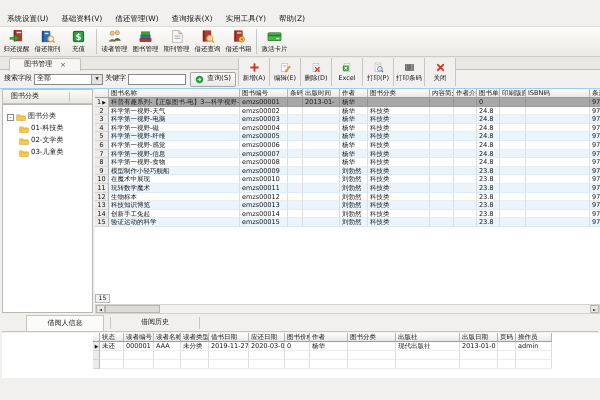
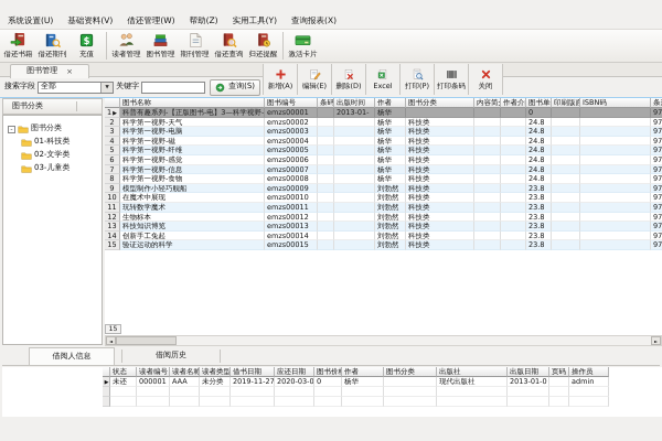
  系统设置(U)
  基础资料(V)
  借还管理(W)
- 查询报表(X)
+ 帮助(Z)
  实用工具(Y)
- 帮助(Z)
+ 查询报表(X)
- 归还提醒
+ 借还书籍
  借还期刊
  充值
  读者管理
  图书管理
  期刊管理
  借还查询
- 借还书籍
+ 归还提醒
  激活卡片
  图书管理
  ×
  搜索字段
  全部
  关键字
  查询(S)
  新增(A)
  编辑(E)
  删除(D)
  Excel
  打印(P)
  打印条码
  关闭
  图书分类
  图书分类
  01-科技类
  02-文学类
  03-儿童类
  图书名称
  图书编号
  条码
  出版时间
  作者
  图书分类
  内容简
  作者介
  图书单
  印刷版面
  ISBN码
  科普有趣系列-【正版图书-电】3—科学视野
  emzs00001
  2013-01-
  杨华
  0
  97
  2
  科学第一视野-天气
  emzs00002
  杨华
  科技类
  24.8
  97
  3
  科学第一视野-电脑
  emzs00003
  杨华
  科技类
  24.8
  97
  4
  科学第一视野-磁
  emzs00004
  杨华
  科技类
  24.8
  97
  5
  科学第一视野-纤维
  emzs00005
  杨华
  科技类
  24.8
  97
  6
  科学第一视野-感觉
  emzs00006
  杨华
  科技类
  24.8
  97
  7
  科学第一视野-信息
  emzs00007
  杨华
  科技类
  24.8
  97
  8
  科学第一视野-食物
  emzs00008
  杨华
  科技类
  24.8
  97
  9
  模型制作小轻巧舰船
  emzs00009
  刘勃然
  科技类
  23.8
  97
  10
  在魔术中展现
  emzs00010
  刘勃然
  科技类
  23.8
  97
  11
  玩转数学魔术
  emzs00011
  刘勃然
  科技类
  23.8
  97
  12
  生物标本
  emzs00012
  刘勃然
  科技类
  23.8
  97
  13
  科技知识博览
  emzs00013
  刘勃然
  科技类
  23.8
  97
  14
  创新手工兔起
  emzs00014
  刘勃然
  科技类
  23.8
  97
  15
  验证运动的科学
  emzs00015
  刘勃然
  科技类
  23.8
  97
  借阅人信息
  借阅历史
  状态
  读者编号
  读者名称
  读者类型
  借书日期
  应还日期
  图书价
  作者
  图书分类
  出版社
  出版日期
  页码
  操作员
  未还
  000001
  AAA
  未分类
  2019-11-27
  2020-03-0
  0
  杨华
  现代出版社
  2013-01-0
  admin
